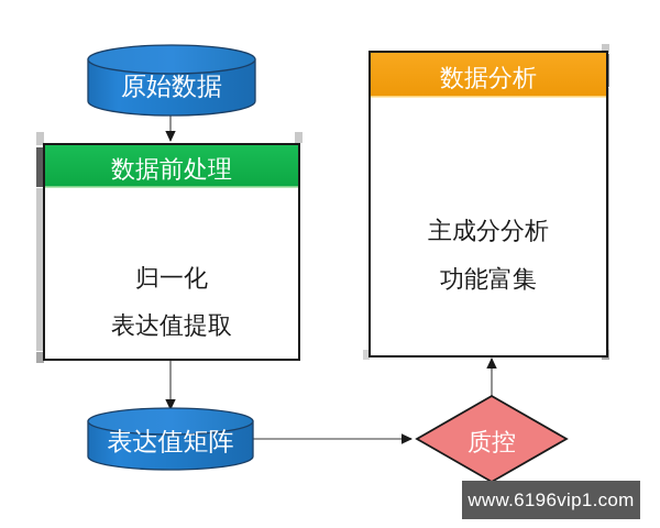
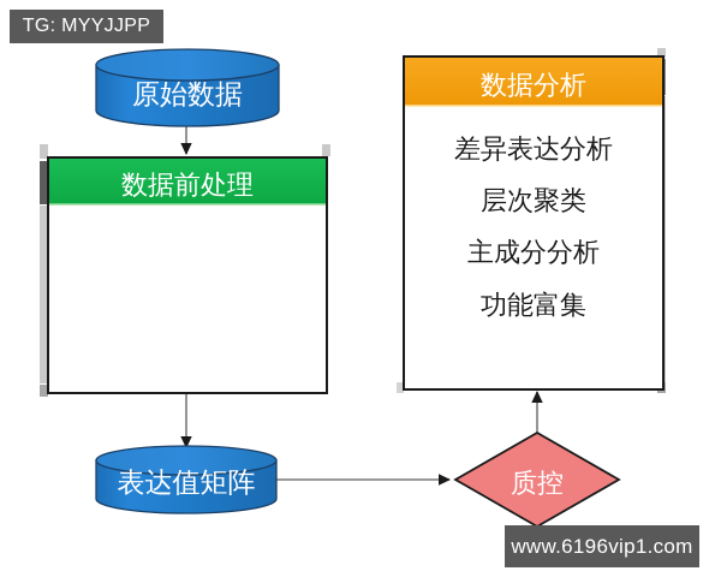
  原始数据
  数据前处理
- 归一化
- 表达值提取
  数据分析
+ 差异表达分析
+ 层次聚类
  主成分分析
  功能富集
  表达值矩阵
  质控
+ TG: MYYJJPP
  www.6196vip1.com
